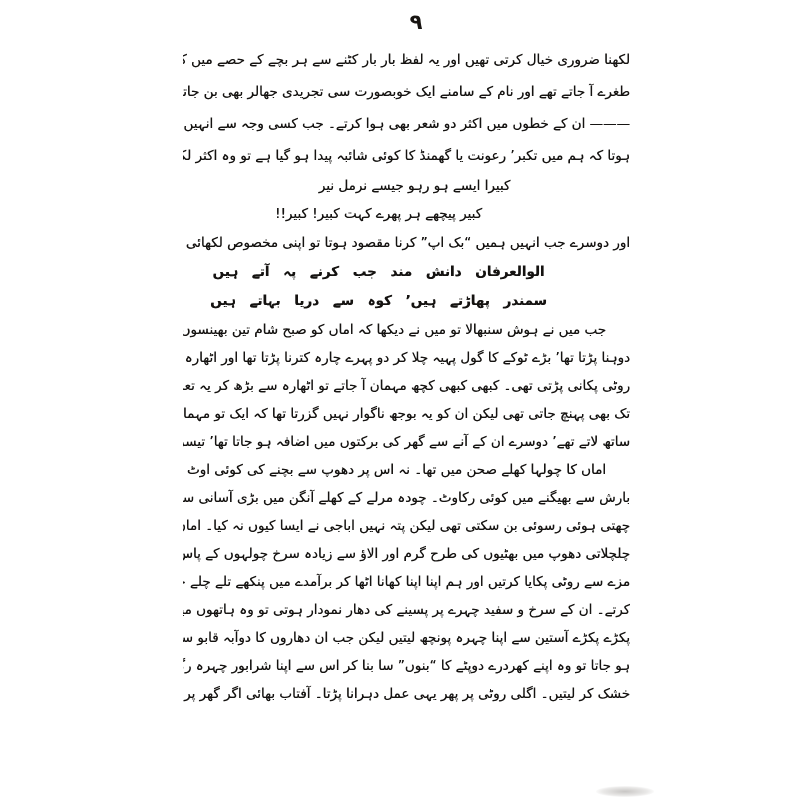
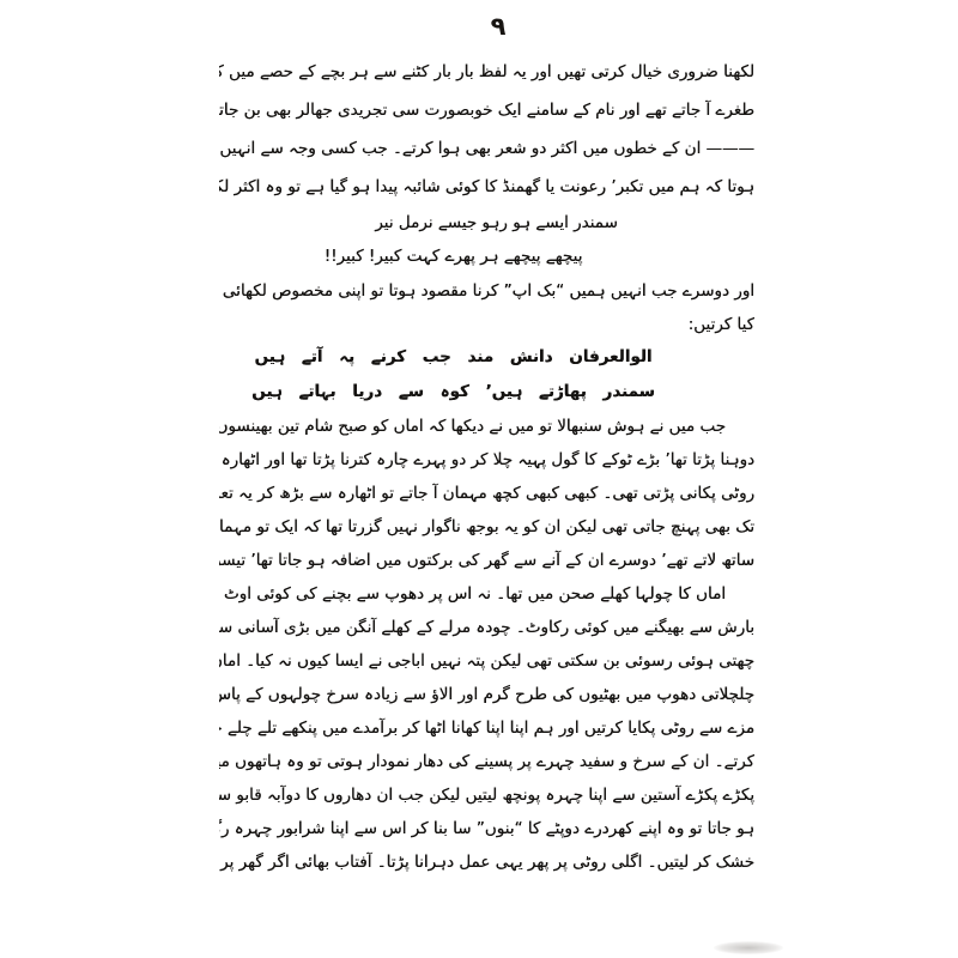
  ۹
  لکھنا ضروری خیال کرتی تھیں اور یہ لفظ بار بار کٹنے سے ہر بچے کے حصے میں ک
  طغرے آ جاتے تھے اور نام کے سامنے ایک خوبصورت سی تجریدی جھالر بھی بن جات
  ——— ان کے خطوں میں اکثر دو شعر بھی ہوا کرتے۔ جب کسی وجہ سے انہیں
  ہوتا کہ ہم میں تکبر’ رعونت یا گھمنڈ کا کوئی شائبہ پیدا ہو گیا ہے تو وہ اکثر لک
- کبیرا ایسے ہو رہو جیسے نرمل نیر
+ سمندر ایسے ہو رہو جیسے نرمل نیر
- کبیر پیچھے ہر پھرے کہت کبیر! کبیر!!
+ پیچھے پیچھے ہر پھرے کہت کبیر! کبیر!!
  اور دوسرے جب انہیں ہمیں “بک اپ” کرنا مقصود ہوتا تو اپنی مخصوص لکھائی
+ کیا کرتیں:
  الوالعرفان دانش مند جب کرنے پہ آتے ہیں
  سمندر پھاڑتے ہیں’ کوہ سے دریا بہاتے ہیں
  جب میں نے ہوش سنبھالا تو میں نے دیکھا کہ اماں کو صبح شام تین بھینسوں
  دوہنا پڑتا تھا’ بڑے ٹوکے کا گول پہیہ چلا کر دو پہرے چارہ کترنا پڑتا تھا اور اٹھارہ
  روٹی پکانی پڑتی تھی۔ کبھی کبھی کچھ مہمان آ جاتے تو اٹھارہ سے بڑھ کر یہ تع
  تک بھی پہنچ جاتی تھی لیکن ان کو یہ بوجھ ناگوار نہیں گزرتا تھا کہ ایک تو مہما
  ساتھ لاتے تھے’ دوسرے ان کے آنے سے گھر کی برکتوں میں اضافہ ہو جاتا تھا’ تیس
  اماں کا چولہا کھلے صحن میں تھا۔ نہ اس پر دھوپ سے بچنے کی کوئی اوٹ
  بارش سے بھیگنے میں کوئی رکاوٹ۔ چودہ مرلے کے کھلے آنگن میں بڑی آسانی س
  چھتی ہوئی رسوئی بن سکتی تھی لیکن پتہ نہیں اباجی نے ایسا کیوں نہ کیا۔ اما
  چلچلاتی دھوپ میں بھٹیوں کی طرح گرم اور الاؤ سے زیادہ سرخ چولہوں کے پاس
  مزے سے روٹی پکایا کرتیں اور ہم اپنا اپنا کھانا اٹھا کر برآمدے میں پنکھے تلے چلے
  کرتے۔ ان کے سرخ و سفید چہرے پر پسینے کی دھار نمودار ہوتی تو وہ ہاتھوں می
  پکڑے پکڑے آستین سے اپنا چہرہ پونچھ لیتیں لیکن جب ان دھاروں کا دوآبہ قابو س
  ہو جاتا تو وہ اپنے کھردرے دوپٹے کا “بنوں” سا بنا کر اس سے اپنا شرابور چہرہ ر
  خشک کر لیتیں۔ اگلی روٹی پر پھر یہی عمل دہرانا پڑتا۔ آفتاب بھائی اگر گھر پر
